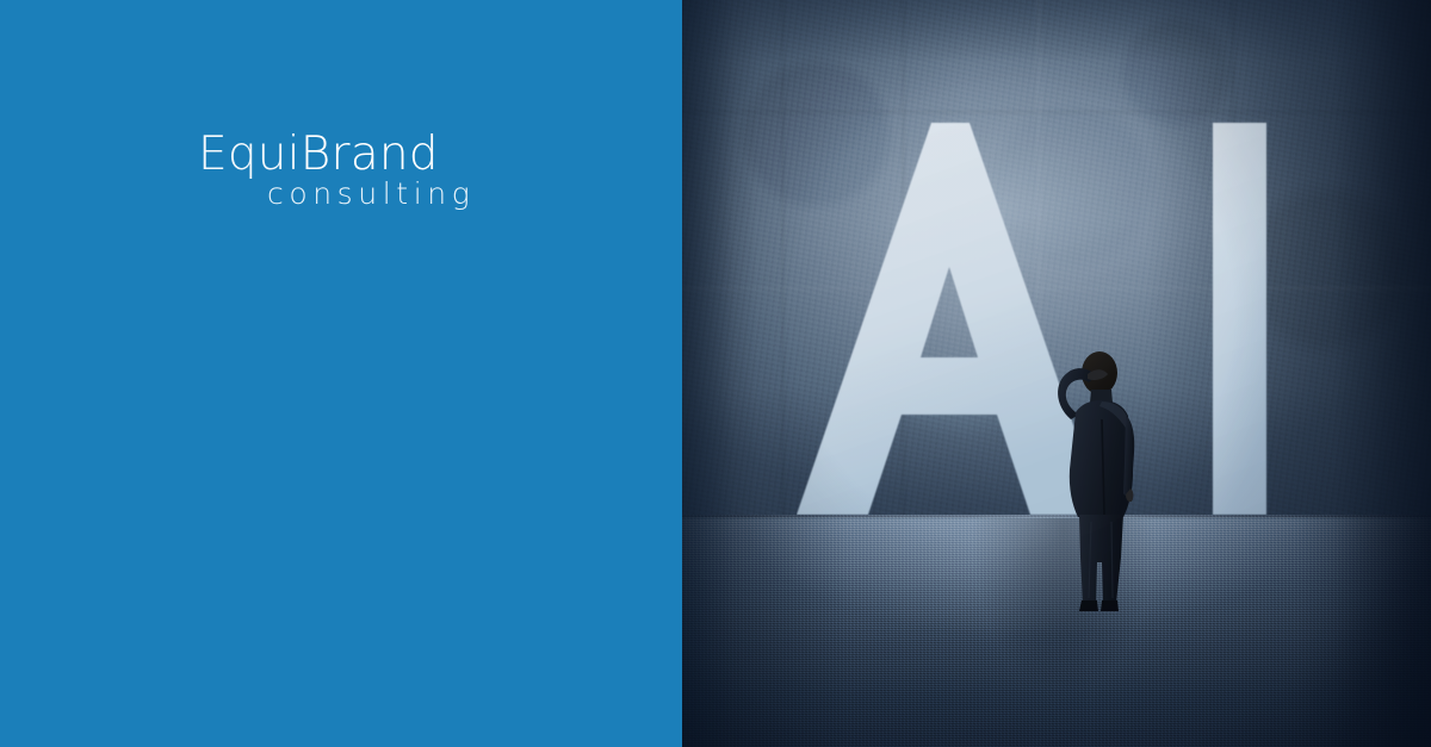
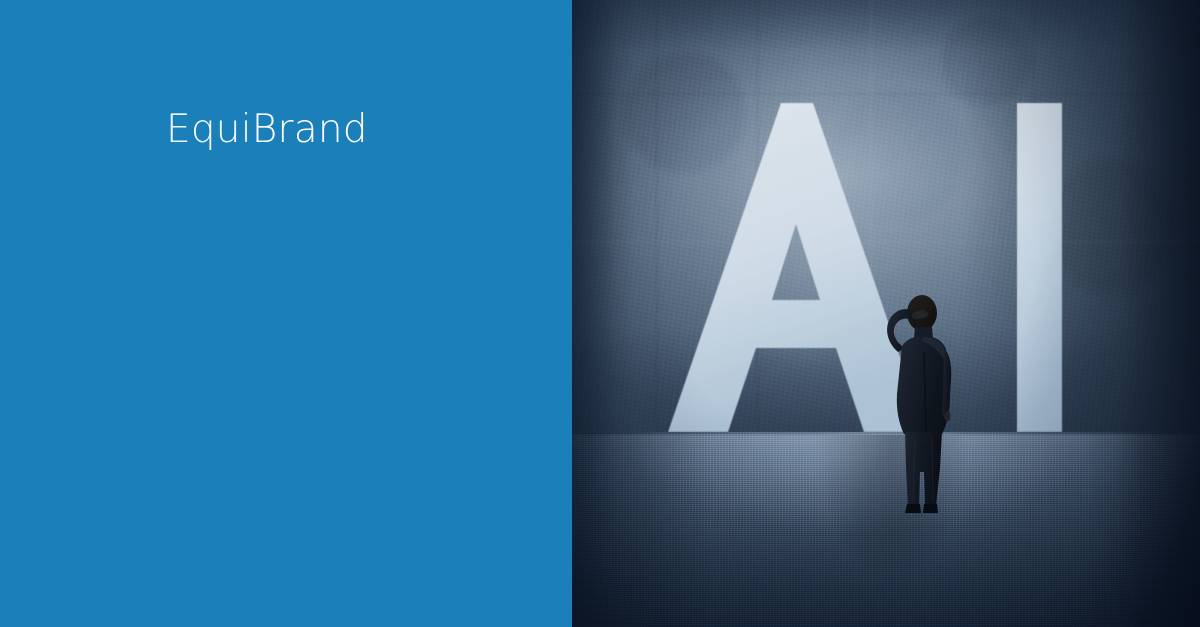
  EquiBrand
- consulting
